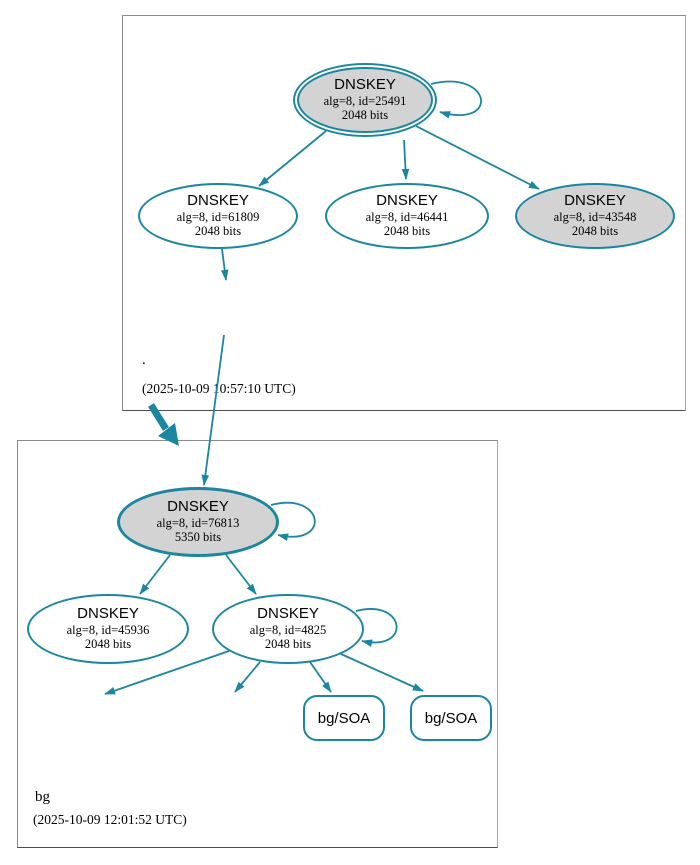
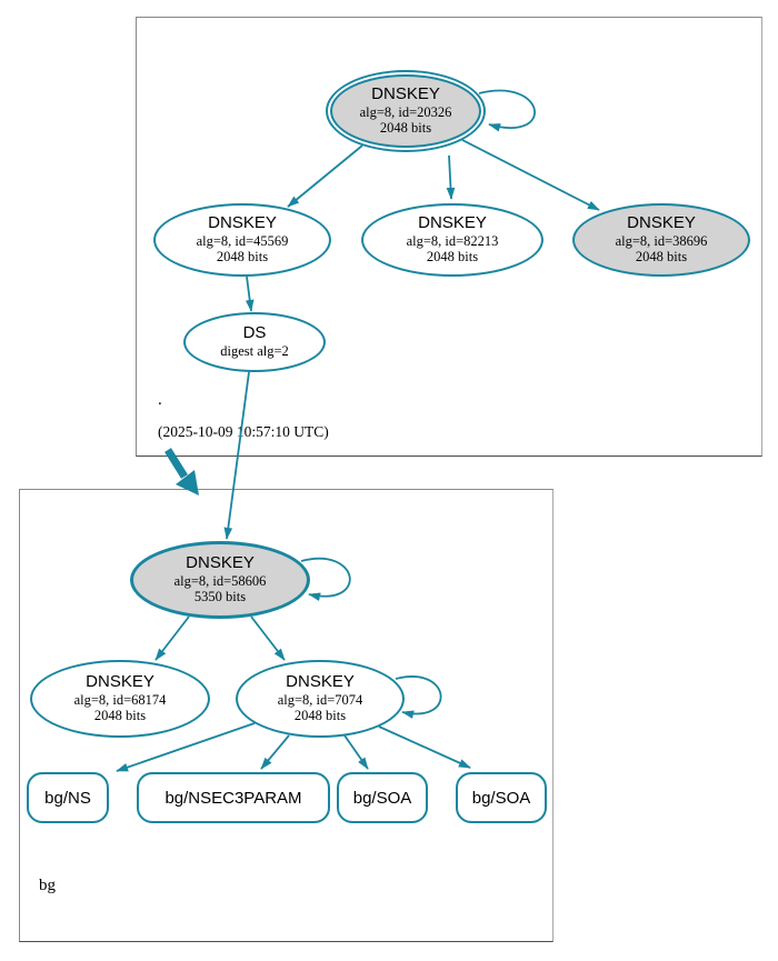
  .
  (2025-10-090:57:10 UTC)
  bg
- (2025-10-09 12:01:52 UTC)
  DNSKEY
- alg=8, id=25491
+ alg=8, id=20326
  2048 bits
  DNSKEY
- alg=8, id=61809
+ alg=8, id=45569
  2048 bits
  DNSKEY
- alg=8, id=46441
+ alg=8, id=82213
  2048 bits
  DNSKEY
- alg=8, id=43548
+ alg=8, id=38696
  2048 bits
+ DS
+ digest alg=2
  DNSKEY
- alg=8, id=76813
+ alg=8, id=58606
  5350 bits
  DNSKEY
- alg=8, id=45936
+ alg=8, id=68174
  2048 bits
  DNSKEY
- alg=8, id=4825
+ alg=8, id=7074
  2048 bits
+ bg/NS
+ bg/NSEC3PARAM
  bg/SOA
  bg/SOA
